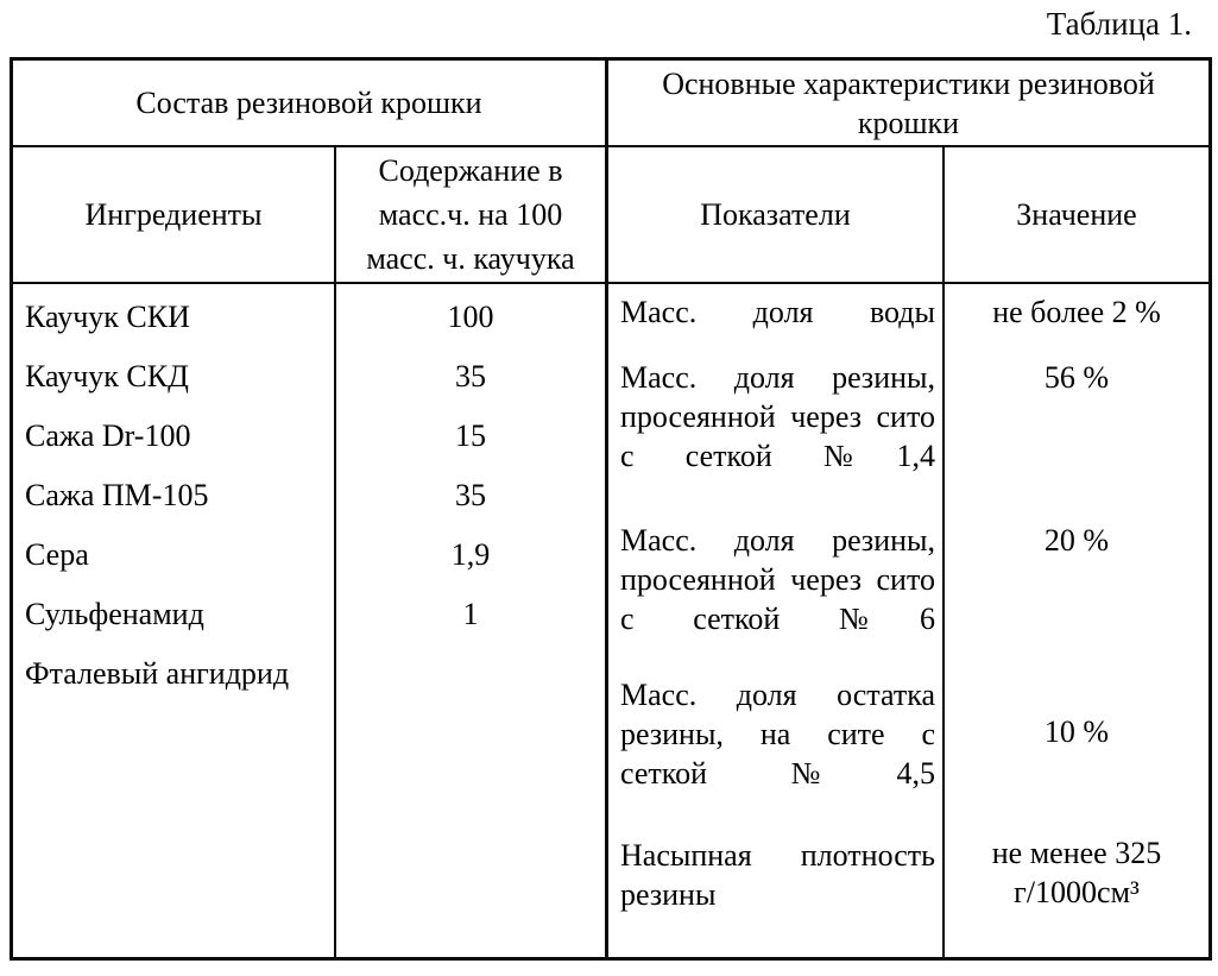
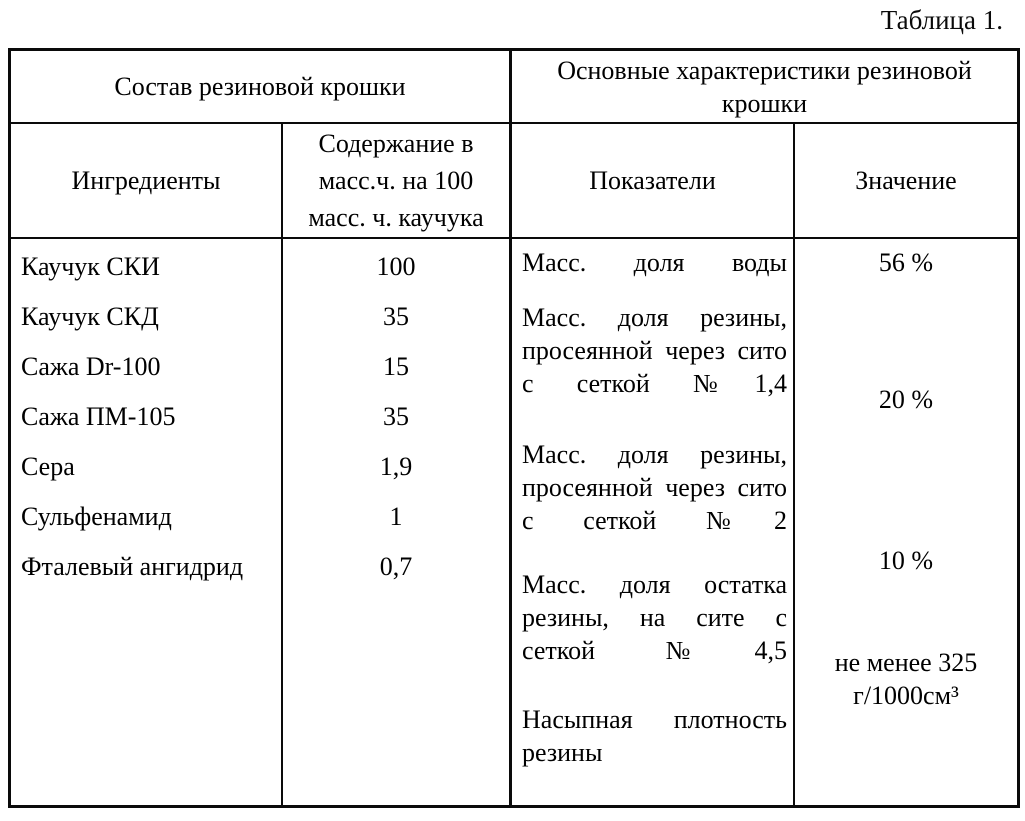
  Таблица 1.
  Состав резиновой крошки
  Основные характеристики резиновой крошки
  Ингредиенты
  Содержание в масс.ч. на 100 масс. ч. каучука
  Показатели
  Значение
  Каучук СКИ
  Каучук СКД
  Сажа Dr-100
  Сажа ПМ-105
  Сера
  Сульфенамид
  Фталевый ангидрид
  100
  35
  15
  35
  1,9
  1
+ 0,7
  Масс. доля воды
  Масс. доля резины, просеянной через сито с сеткой №1,4
- Масс. доля резины, просеянной через сито с сеткой №6
+ Масс. доля резины, просеянной через сито с сеткой №2
  Масс. доля остатка резины, на сите с сеткой №4,5
  Насыпная плотность резины
- не более 2 %
  56 %
  20 %
  10 %
  не менее 325 г/1000см³
